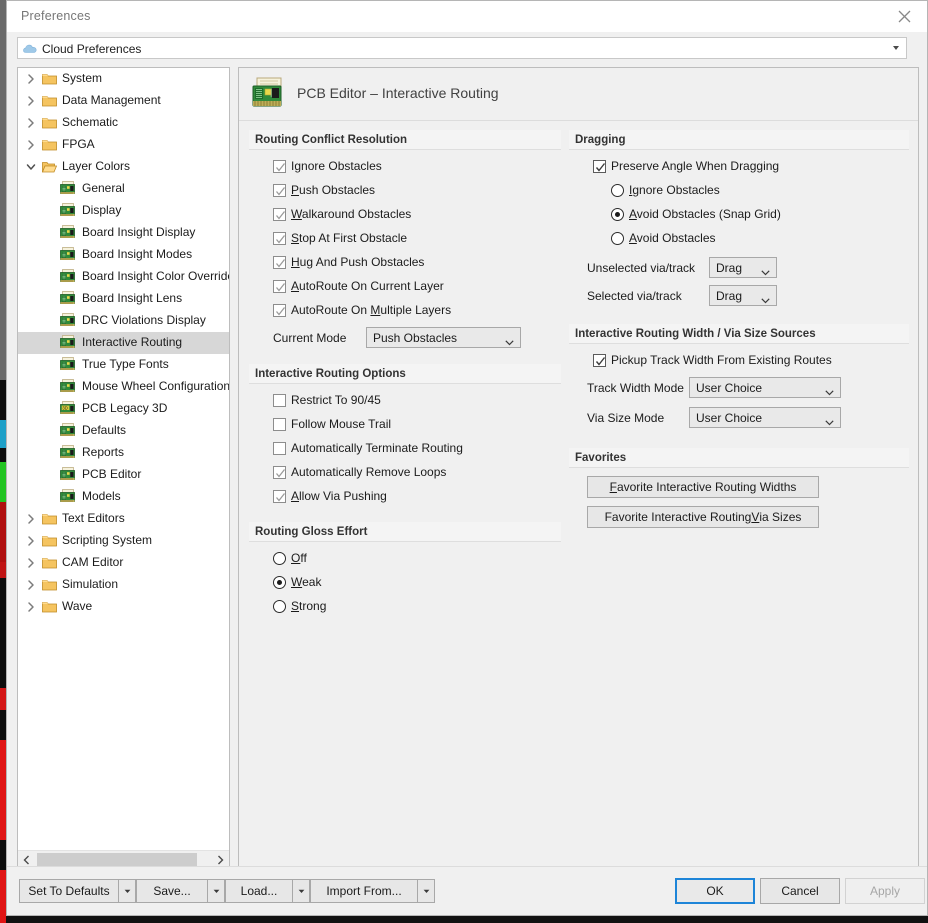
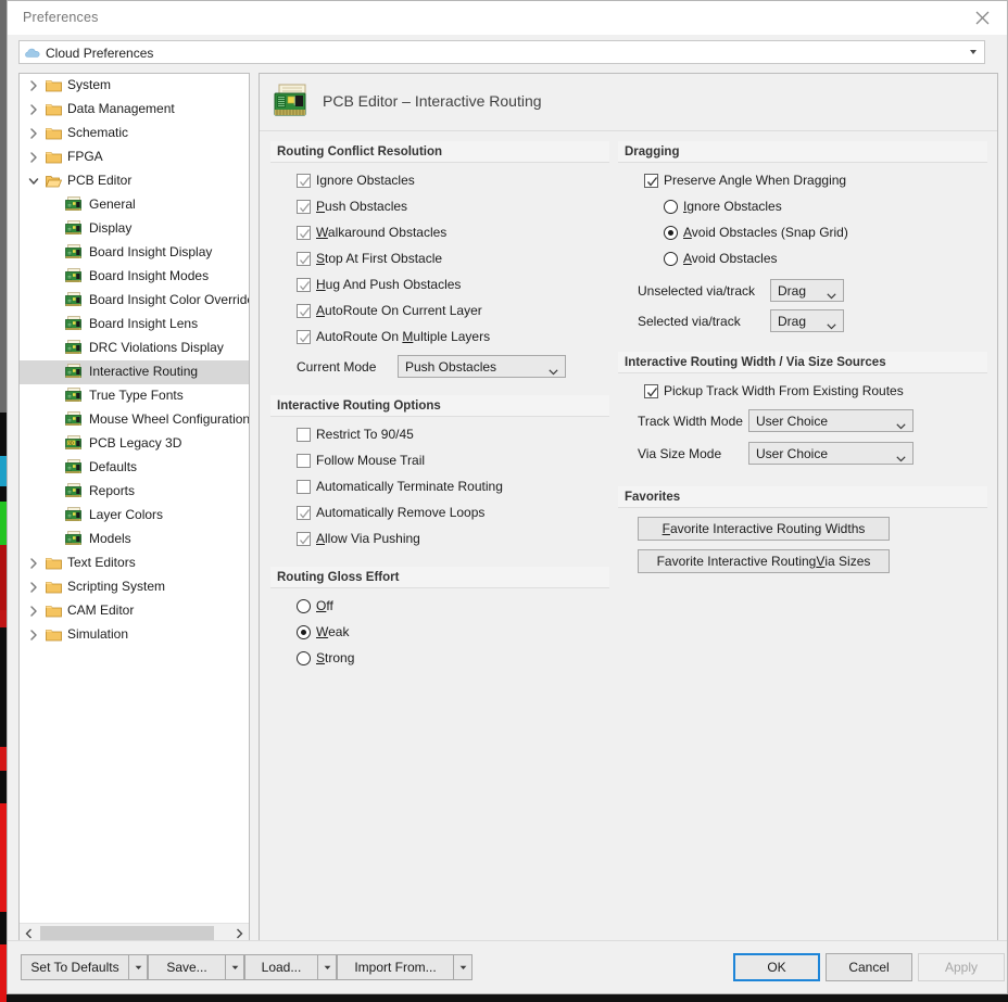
  Preferences
  Cloud Preferences
  System
  Data Management
  Schematic
  FPGA
- Layer Colors
+ PCB Editor
  General
  Display
  Board Insight Display
  Board Insight Modes
  Board Insight Color Overrid
  Board Insight Lens
  DRC Violations Display
  Interactive Routing
  True Type Fonts
  Mouse Wheel Configuration
  PCB Legacy 3D
  Defaults
  Reports
- PCB Editor
+ Layer Colors
  Models
  Text Editors
  Scripting System
  CAM Editor
  Simulation
- Wave
  PCB Editor – Interactive Routing
  Routing Conflict Resolution
  Ignore Obstacles
  Push Obstacles
  Walkaround Obstacles
  Stop At First Obstacle
  Hug And Push Obstacles
  AutoRoute On Current Layer
  AutoRoute On Multiple Layers
  Current Mode
  Push Obstacles
  Interactive Routing Options
  Restrict To 90/45
  Follow Mouse Trail
  Automatically Terminate Routing
  Automatically Remove Loops
  Allow Via Pushing
  Routing Gloss Effort
  Off
  Weak
  Strong
  Dragging
  Preserve Angle When Dragging
  Ignore Obstacles
  Avoid Obstacles (Snap Grid)
  Avoid Obstacles
  Unselected via/track
  Drag
  Selected via/track
  Drag
  Interactive Routing Width / Via Size Sources
  Pickup Track Width From Existing Routes
  Track Width Mode
  User Choice
  Via Size Mode
  User Choice
  Favorites
  F
  avorite Interactive Routing Widths
  Favorite Interactive Routing
  V
  ia Sizes
  Set To Defaults
  Save...
  Load...
  Import From...
  OK
  Cancel
  Apply
